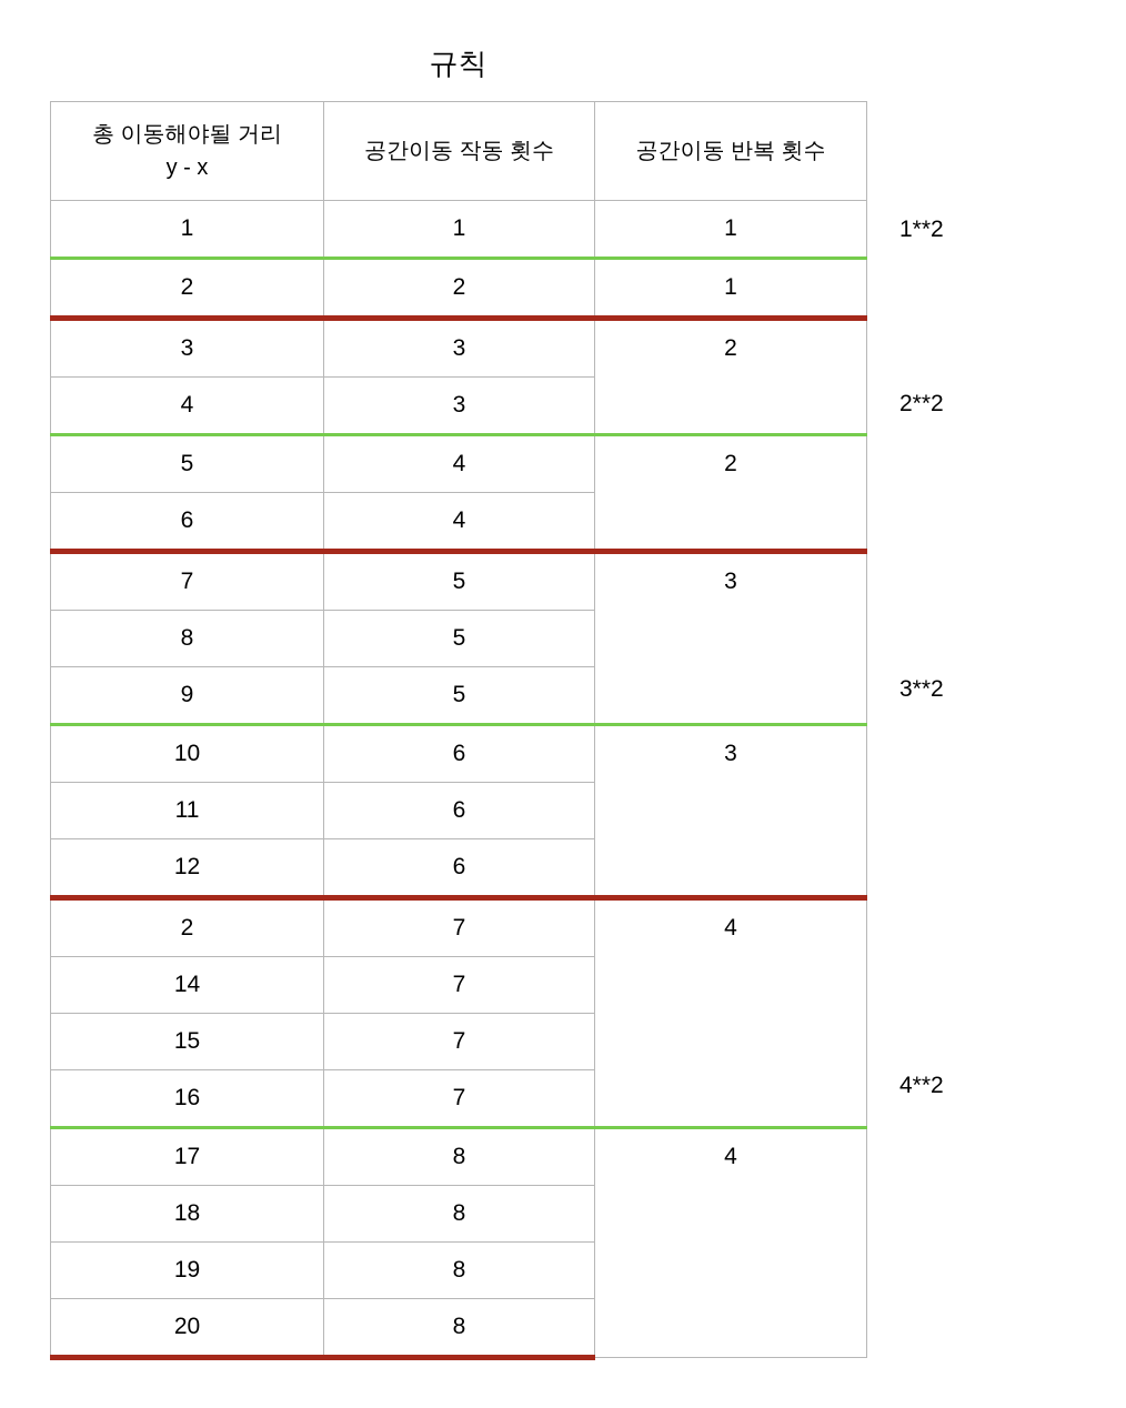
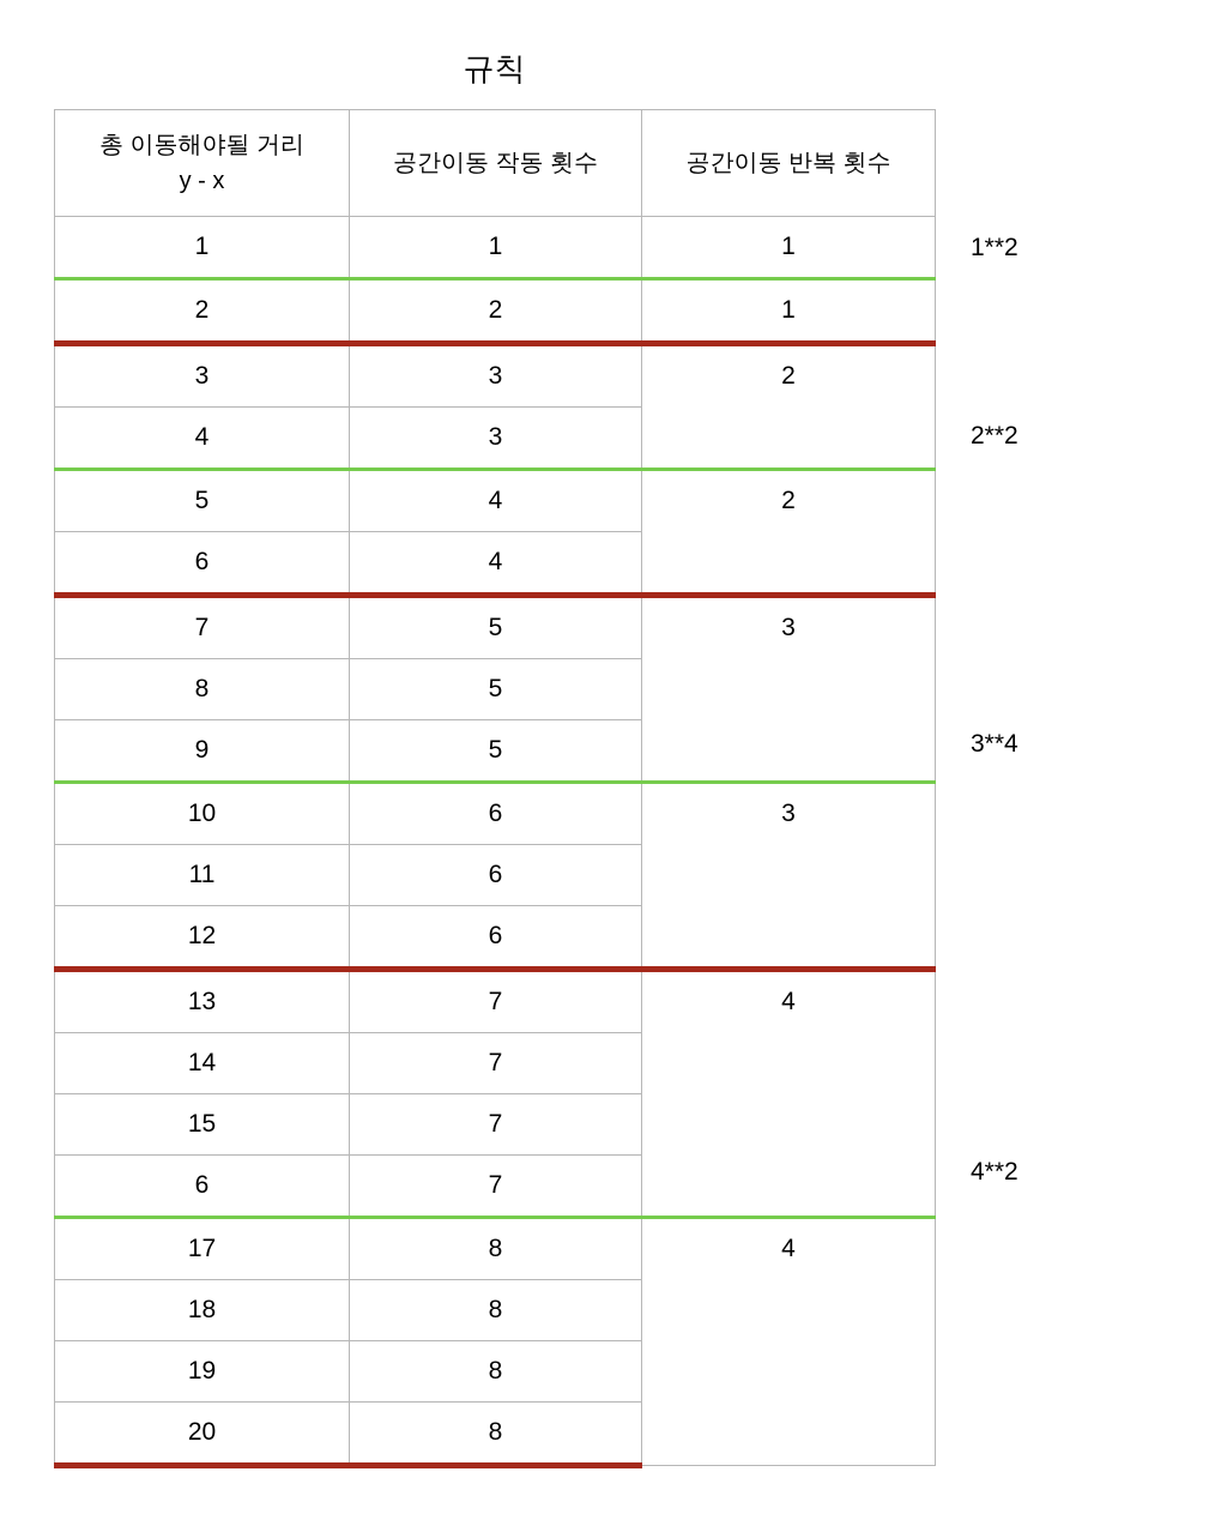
  규칙
  총 이동해야될 거리 y - x	공간이동 작동 횟수	공간이동 반복 횟수
  1	1	1
  2	2	1
  3	3	2
  4	3
  5	4	2
  6	4
  7	5	3
  8	5
  9	5
  10	6	3
  11	6
  12	6
- 2	7	4
+ 13	7	4
  14	7
  15	7
- 16	7
+ 6	7
  17	8	4
  18	8
  19	8
  20	8
  1**2
  2**2
- 3**2
+ 3**4
  4**2
